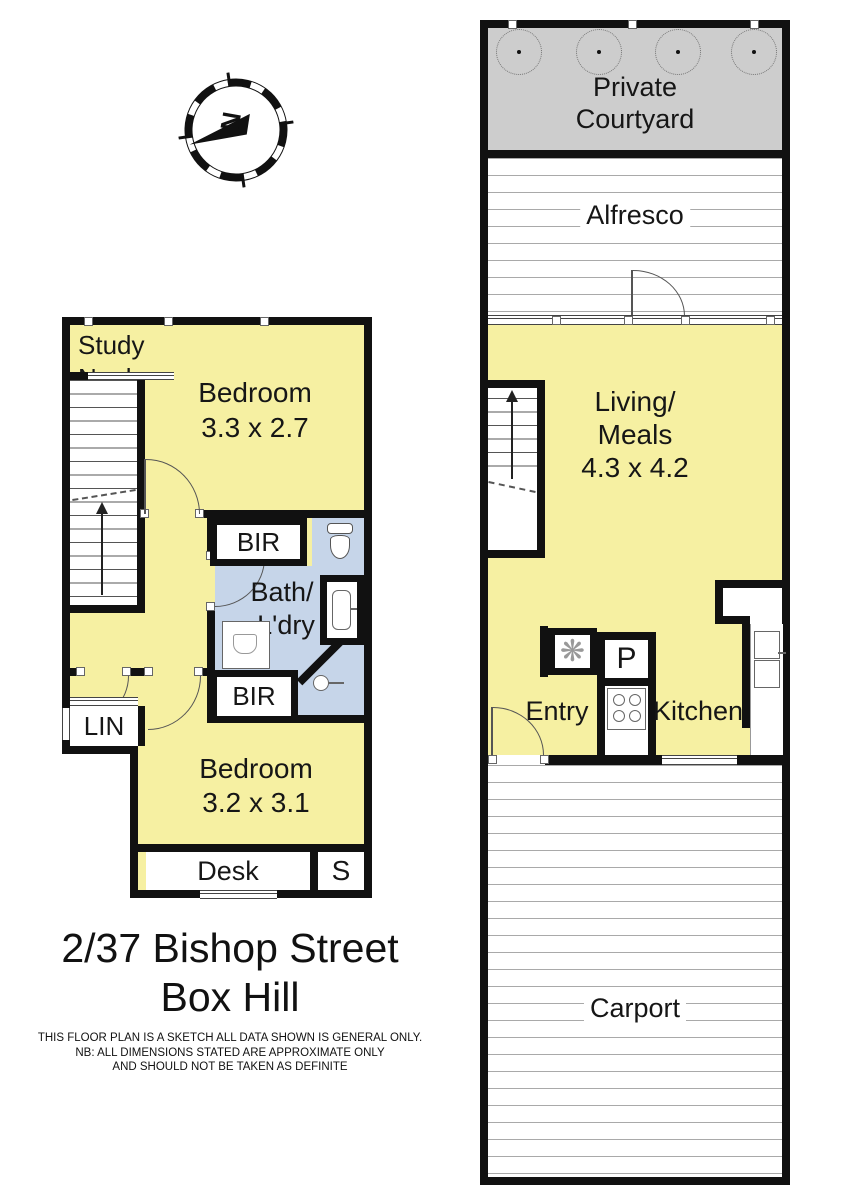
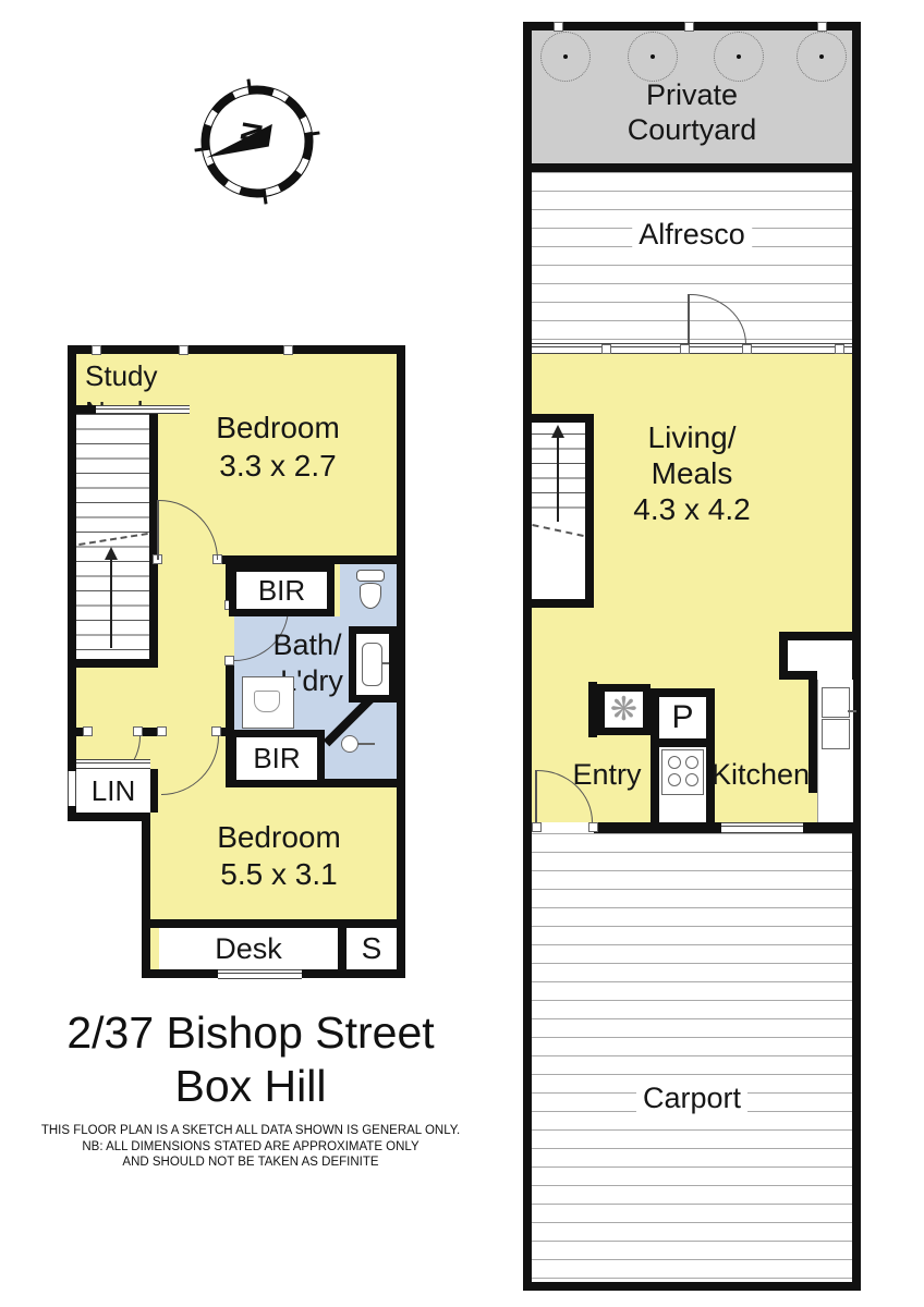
  Study
  Bedroom
  3.3 x 2.7
  BIR
  Bath/
  'dry
  BIR
  LIN
  Bedroom
- 3.2 x 3.1
+ 5.5 x 3.1
  Desk
  S
  Private
  Courtyard
  Alfresco
  Living/
  Meals
  4.3 x 4.2
  ❋
  P
  Entry
  Kitchen
  Carport
  2/37 Bishop Street
  Box Hill
  THIS FLOOR PLAN IS A SKETCH ALL DATA SHOWN IS GENERAL ONLY.
  NB: ALL DIMENSIONS STATED ARE APPROXIMATE ONLY
  AND SHOULD NOT BE TAKEN AS DEFINITE
